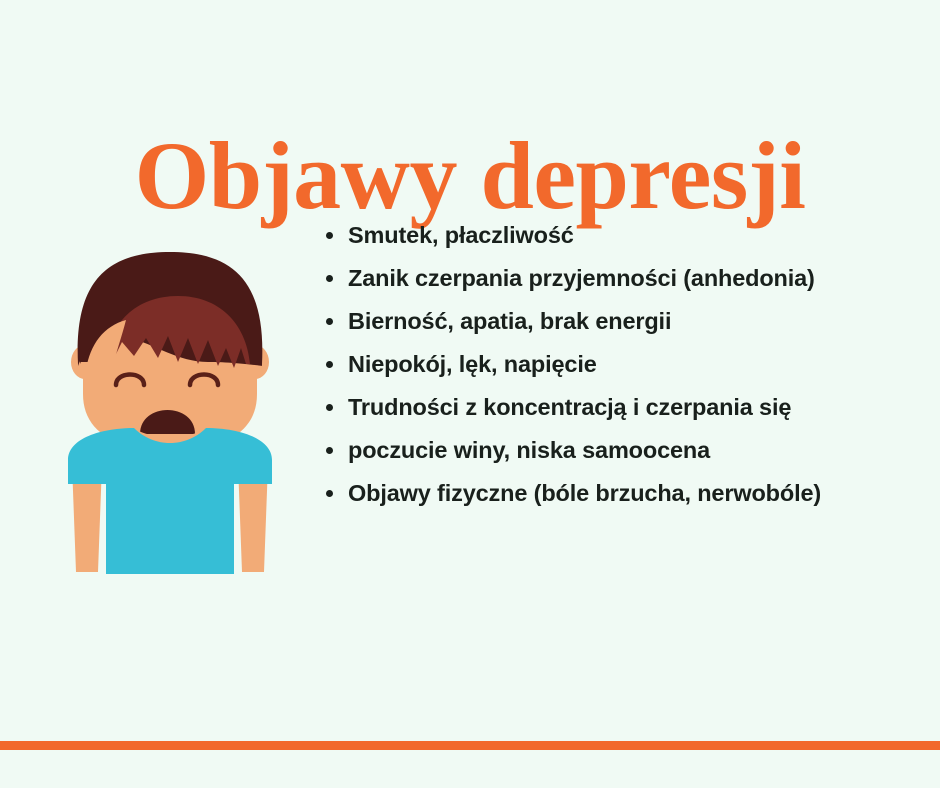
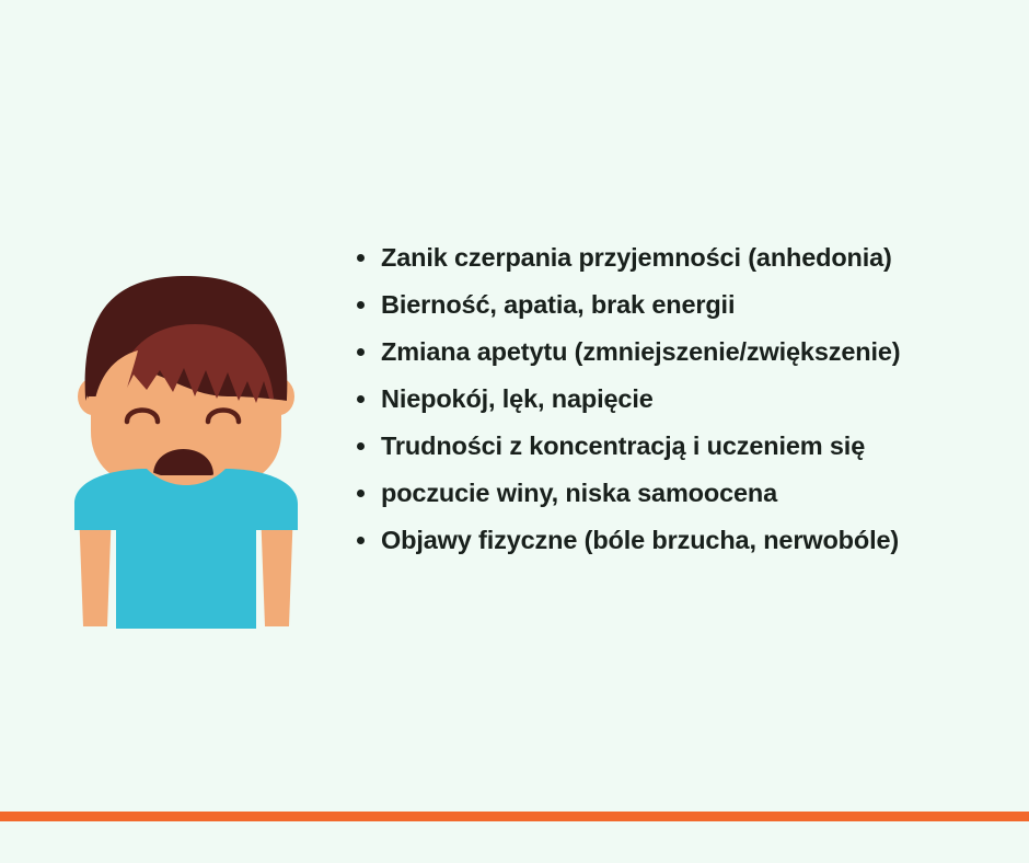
- Objawy depresji
- Smutek, płaczliwość
  Zanik czerpania przyjemności (anhedonia)
  Bierność, apatia, brak energii
+ Zmiana apetytu (zmniejszenie/zwiększenie)
  Niepokój, lęk, napięcie
- Trudności z koncentracją i czerpania się
+ Trudności z koncentracją i uczeniem się
  poczucie winy, niska samoocena
  Objawy fizyczne (bóle brzucha, nerwobóle)
